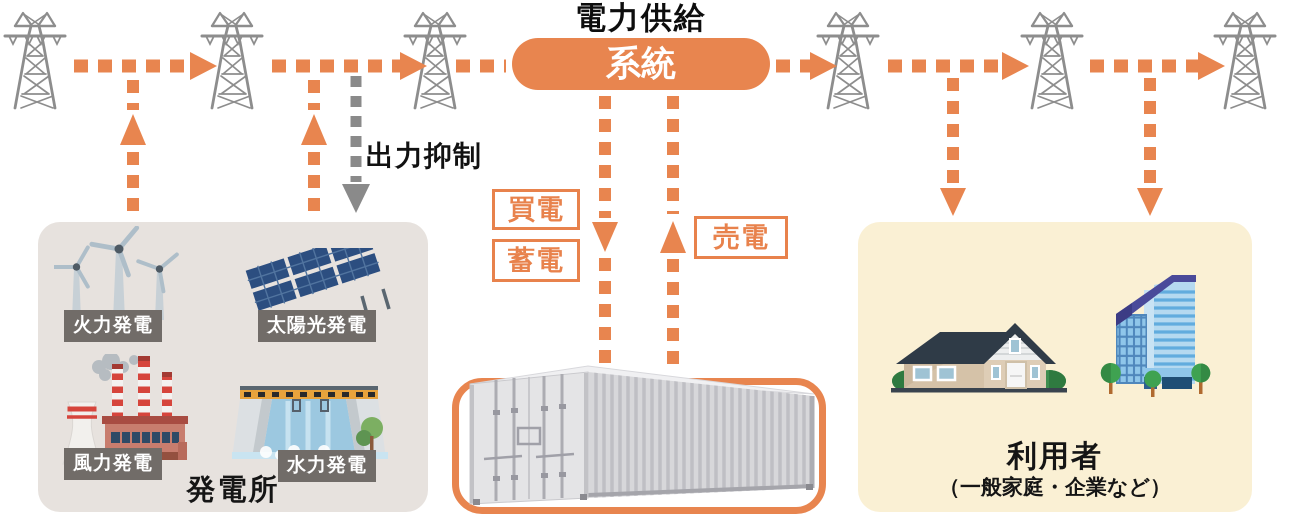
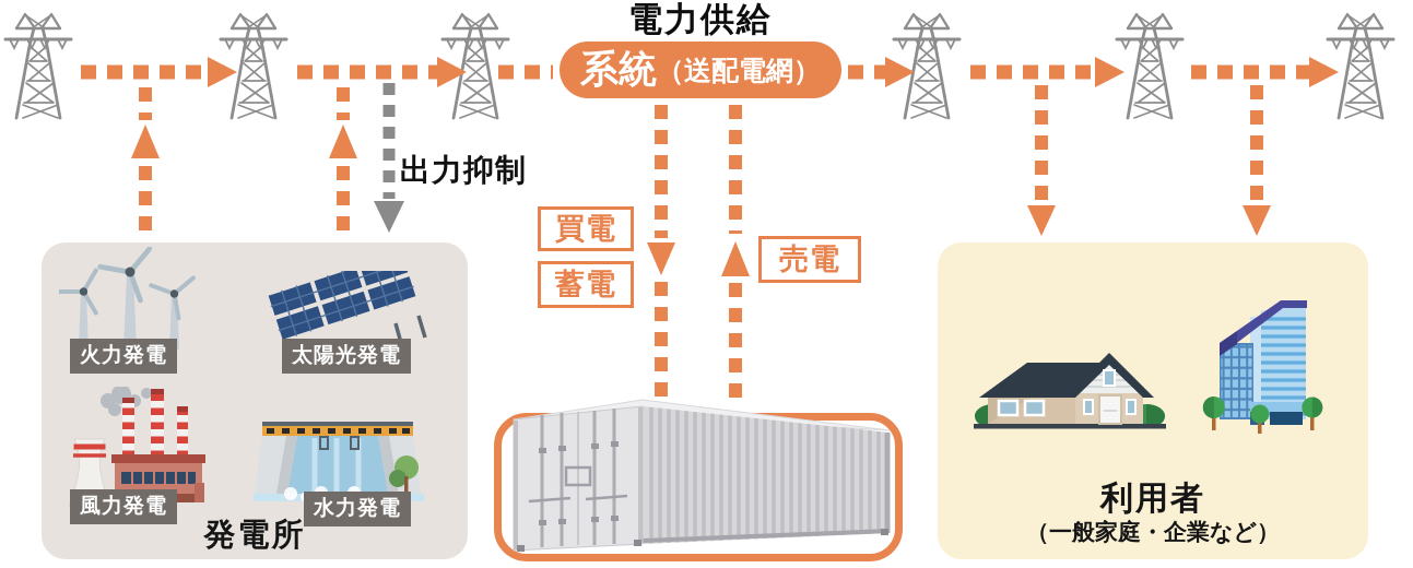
  電力供給
  系統
+ （送配電網）
  出力抑制
  買電
  蓄電
  売電
  火力発電
  太陽光発電
  風力発電
  水力発電
  発電所
  利用者
  （一般家庭・企業など）
